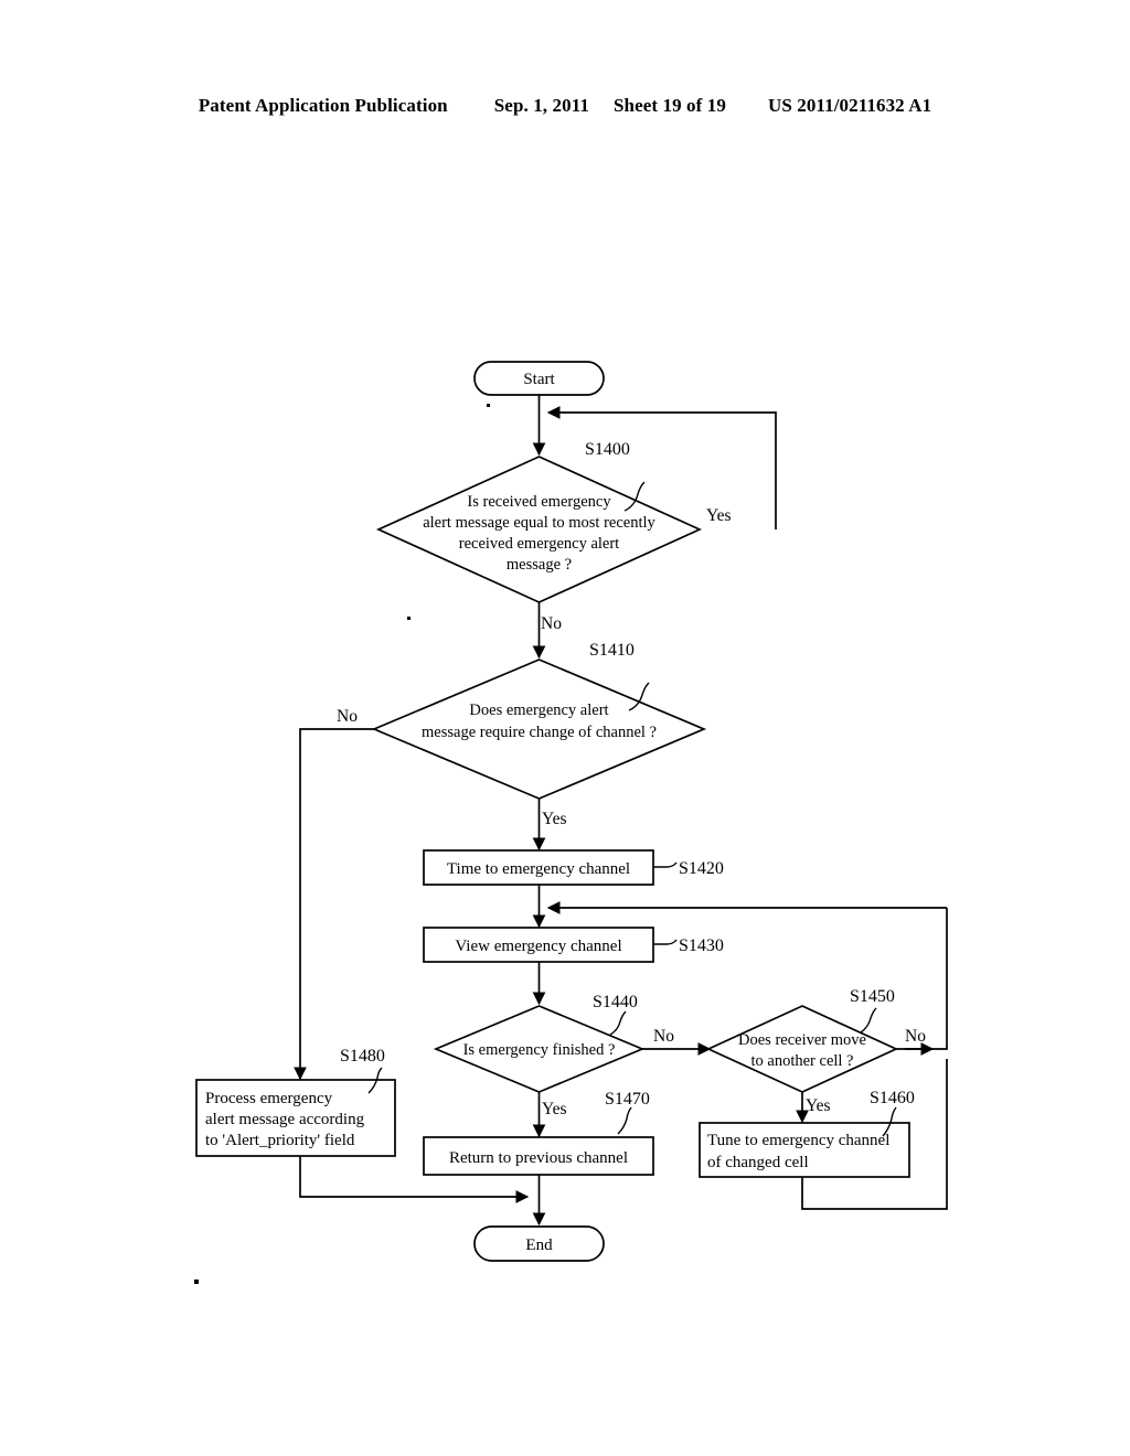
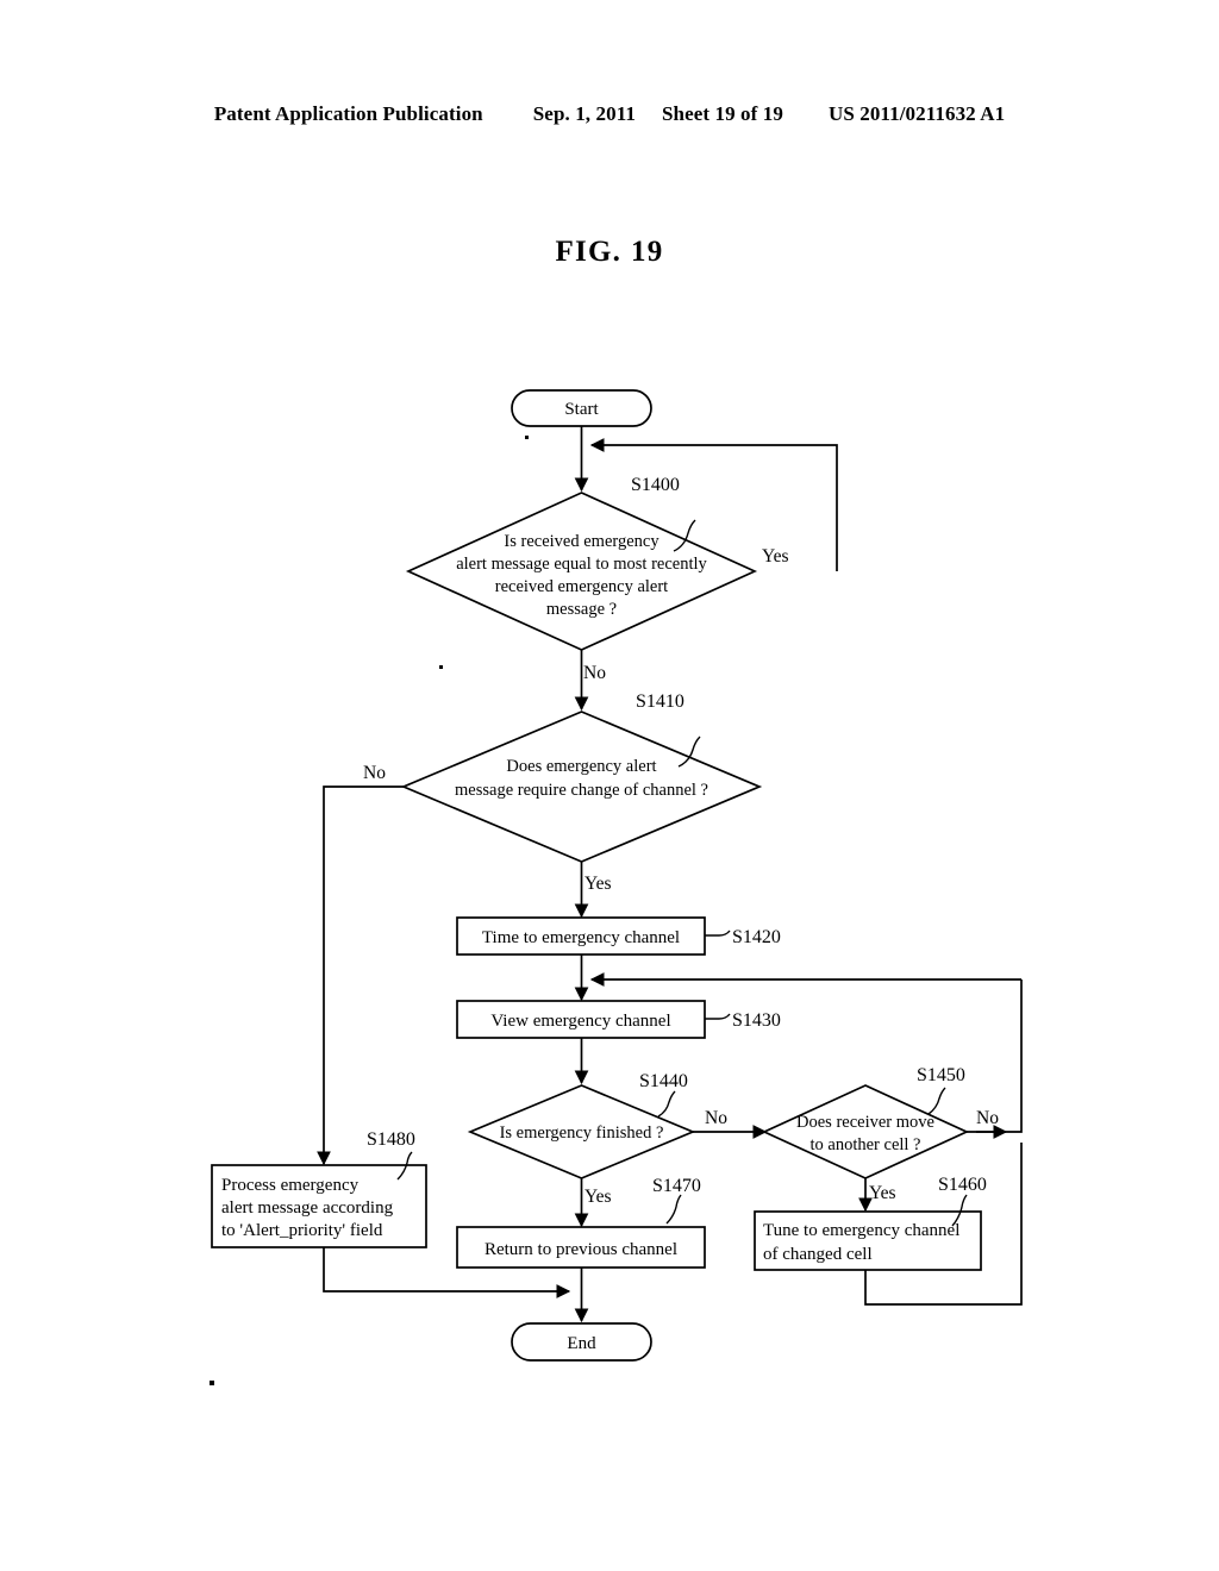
  Patent Application Publication
  Sep. 1, 2011
  Sheet 19 of 19
  US 2011/0211632 A1
+ FIG. 19
  Start
  Is received emergency
  alert message equal to most recently
  received emergency alert
  message ?
  S1400
  Yes
  No
  Does emergency alert
  message require change of channel ?
  S1410
  No
  Yes
  Time to emergency channel
  S1420
  View emergency channel
  S1430
  Is emergency finished ?
  S1440
  No
  Does receiver move
  to another cell ?
  S1450
  No
  Yes
  Tune to emergency channel
  of changed cell
  S1460
  Yes
  S1470
  Return to previous channel
  Process emergency
  alert message according
  to 'Alert_priority' field
  S1480
  End
